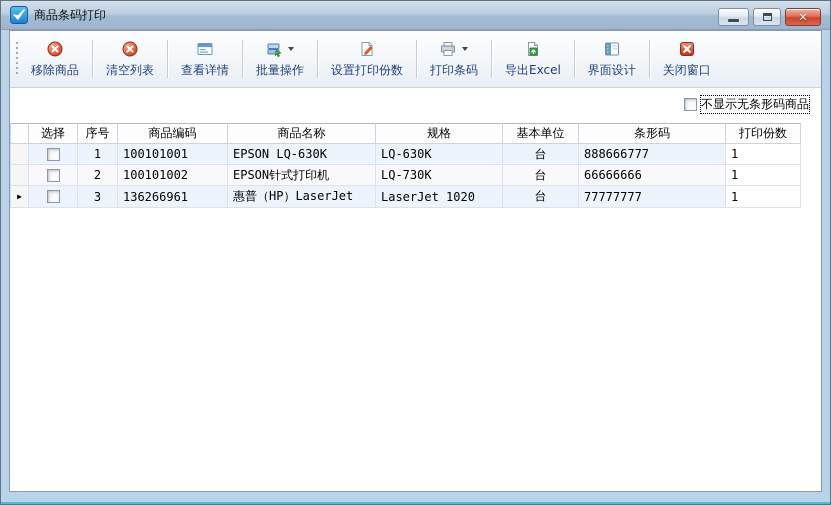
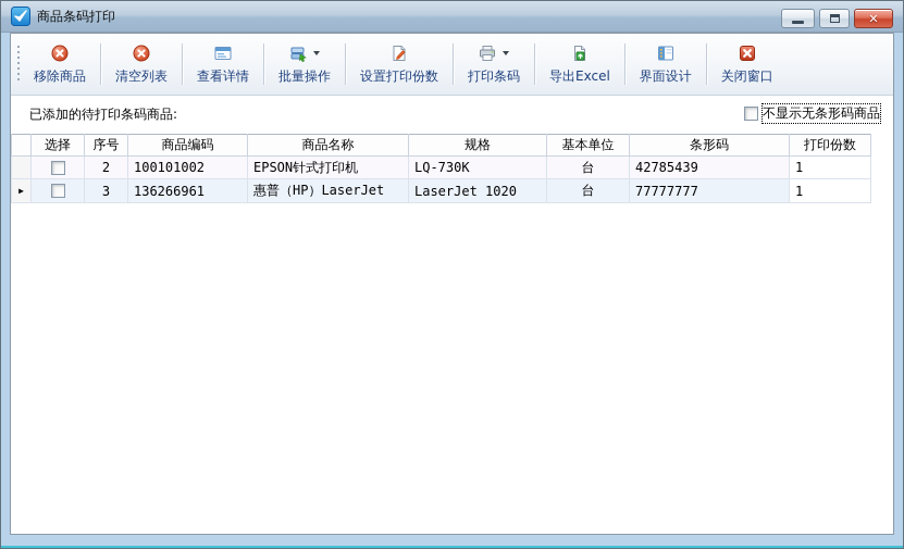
  商品条码打印
  ✕
  移除商品
  清空列表
  查看详情
  批量操作
  设置打印份数
  打印条码
  导出Excel
  界面设计
  关闭窗口
+ 已添加的待打印条码商品:
  不显示无条形码商品
  	选择	序号	商品编码	商品名称	规格	基本单位	条形码	打印份数
- 		1	100101001	EPSON LQ-630K	LQ-630K	台	888666777	1
- 		2	100101002	EPSON针式打印机	LQ-730K	台	66666666	1
+ 		2	100101002	EPSON针式打印机	LQ-730K	台	42785439	1
  ▶		3	136266961	惠普（HP）LaserJet	LaserJet 1020	台	77777777	1
